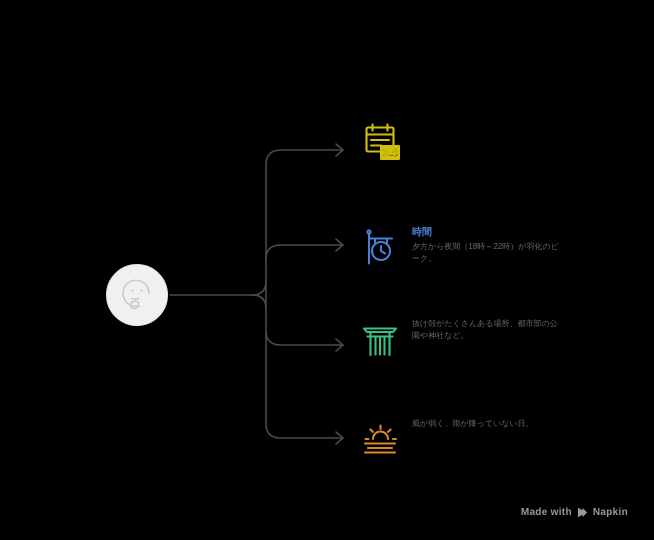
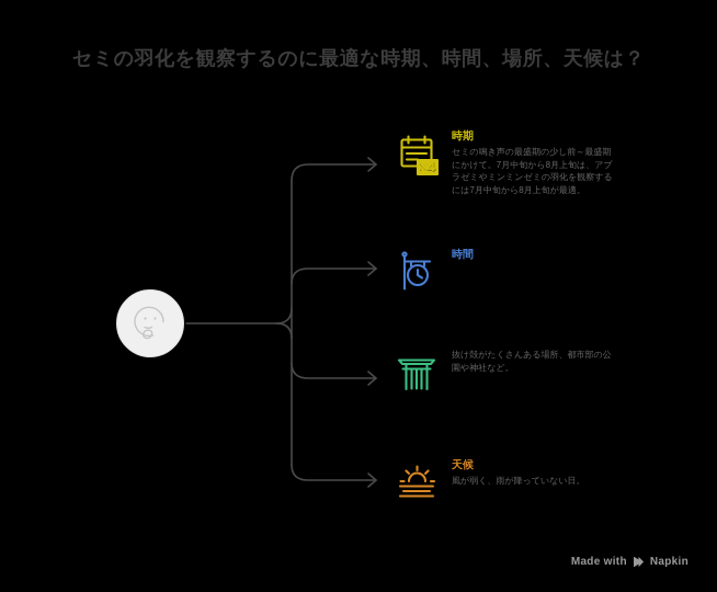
+ セミの羽化を観察するのに最適な時期、時間、場所、天候は？
  ×4
+ 時期
+ セミの鳴き声の最盛期の少し前～最盛期にかけて。7月中旬から8月上旬は、アブラゼミやミンミンゼミの羽化を観察するには7月中旬から8月上旬が最適。
  時間
- 夕方から夜間（18時～22時）が羽化のピーク。
  抜け殻がたくさんある場所、都市部の公園や神社など。
+ 天候
  風が弱く、雨が降っていない日。
  Made with
  Napkin
